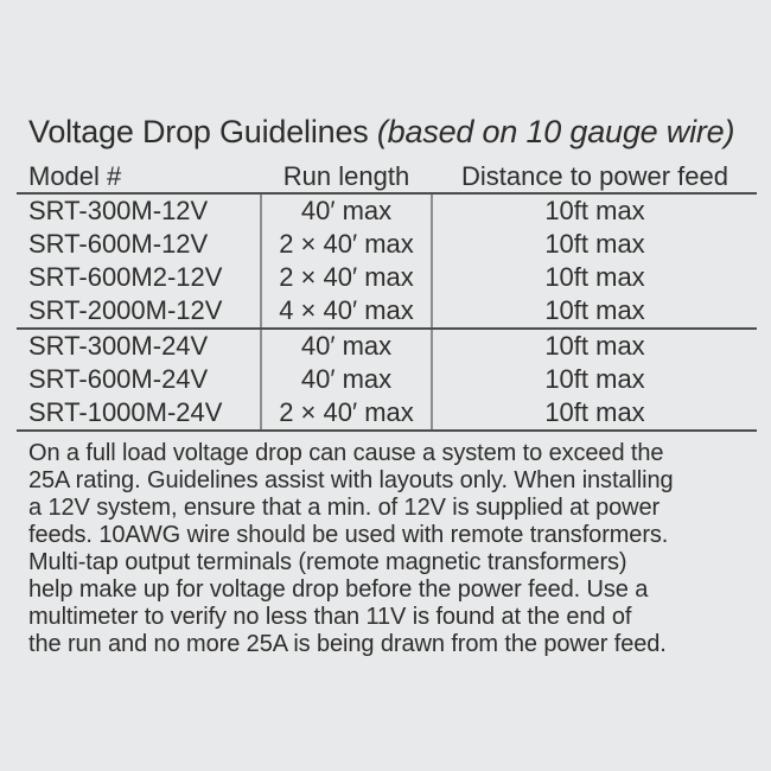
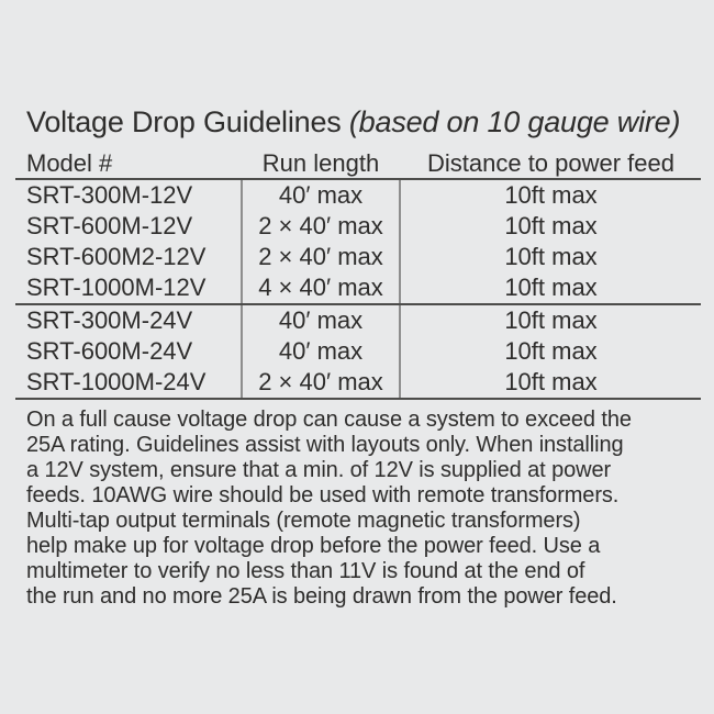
  Voltage Drop Guidelines (based on 10 gauge wire)
  Model #
  Run length
  Distance to power feed
  SRT-300M-12V
  40′ max
  10ft max
  SRT-600M-12V
  2 × 40′ max
  10ft max
  SRT-600M2-12V
  2 × 40′ max
  10ft max
- SRT-2000M-12V
+ SRT-1000M-12V
  4 × 40′ max
  10ft max
  SRT-300M-24V
  40′ max
  10ft max
  SRT-600M-24V
  40′ max
  10ft max
  SRT-1000M-24V
  2 × 40′ max
  10ft max
- On a full load voltage drop can cause a system to exceed the
+ On a full cause voltage drop can cause a system to exceed the
  25A rating. Guidelines assist with layouts only. When installing
  a 12V system, ensure that a min. of 12V is supplied at power
  feeds. 10AWG wire should be used with remote transformers.
  Multi-tap output terminals (remote magnetic transformers)
  help make up for voltage drop before the power feed. Use a
  multimeter to verify no less than 11V is found at the end of
  the run and no more 25A is being drawn from the power feed.
